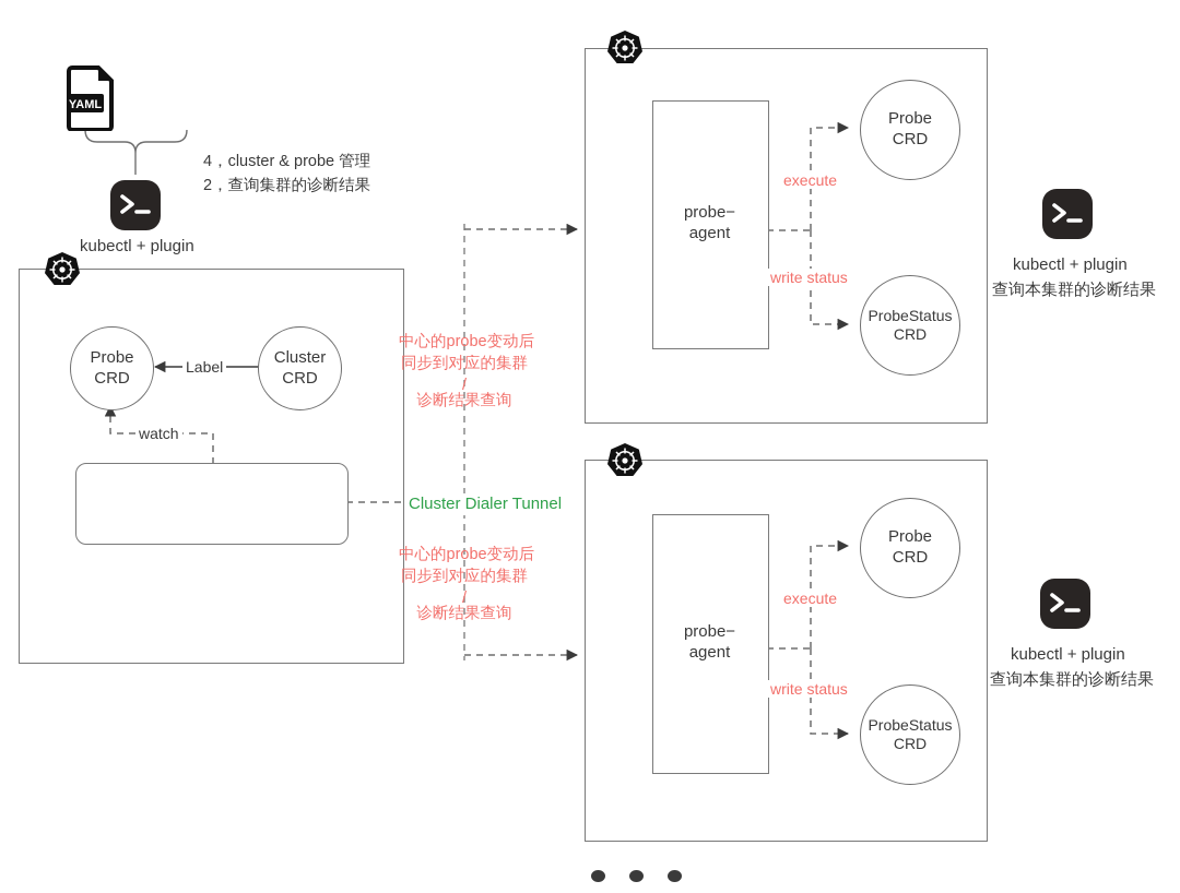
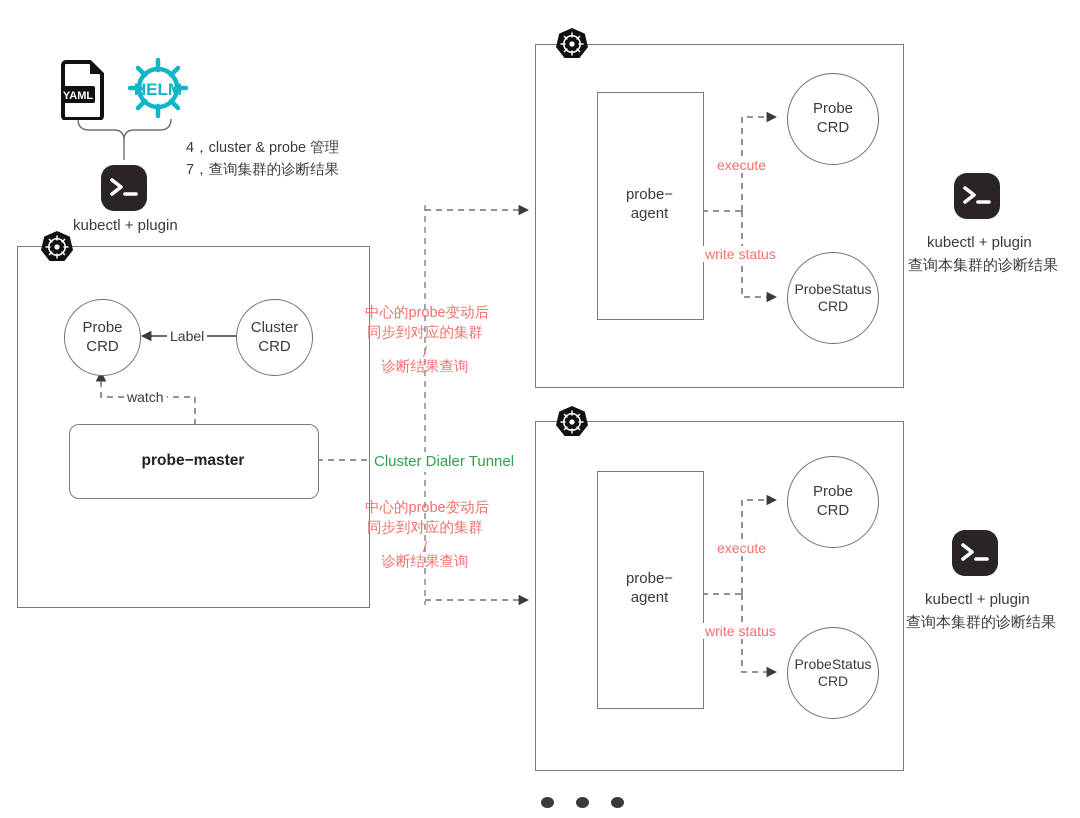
  YAML
+ HELM
  kubectl + plugin
  4，cluster & probe 管理
- 2，查询集群的诊断结果
+ 7，查询集群的诊断结果
  Probe
  CRD
  Cluster
  CRD
  Label
  watch
+ probe−master
  中心的probe变动后
  同步到对应的集群
  /
  诊断结果查询
  Cluster Dialer Tunnel
  中心的probe变动后
  同步到对应的集群
  /
  诊断结果查询
  probe−
  agent
  Probe
  CRD
  ProbeStatus
  CRD
  execute
  write status
  kubectl + plugin
  查询本集群的诊断结果
  probe−
  agent
  Probe
  CRD
  ProbeStatus
  CRD
  execute
  write status
  kubectl + plugin
  查询本集群的诊断结果
